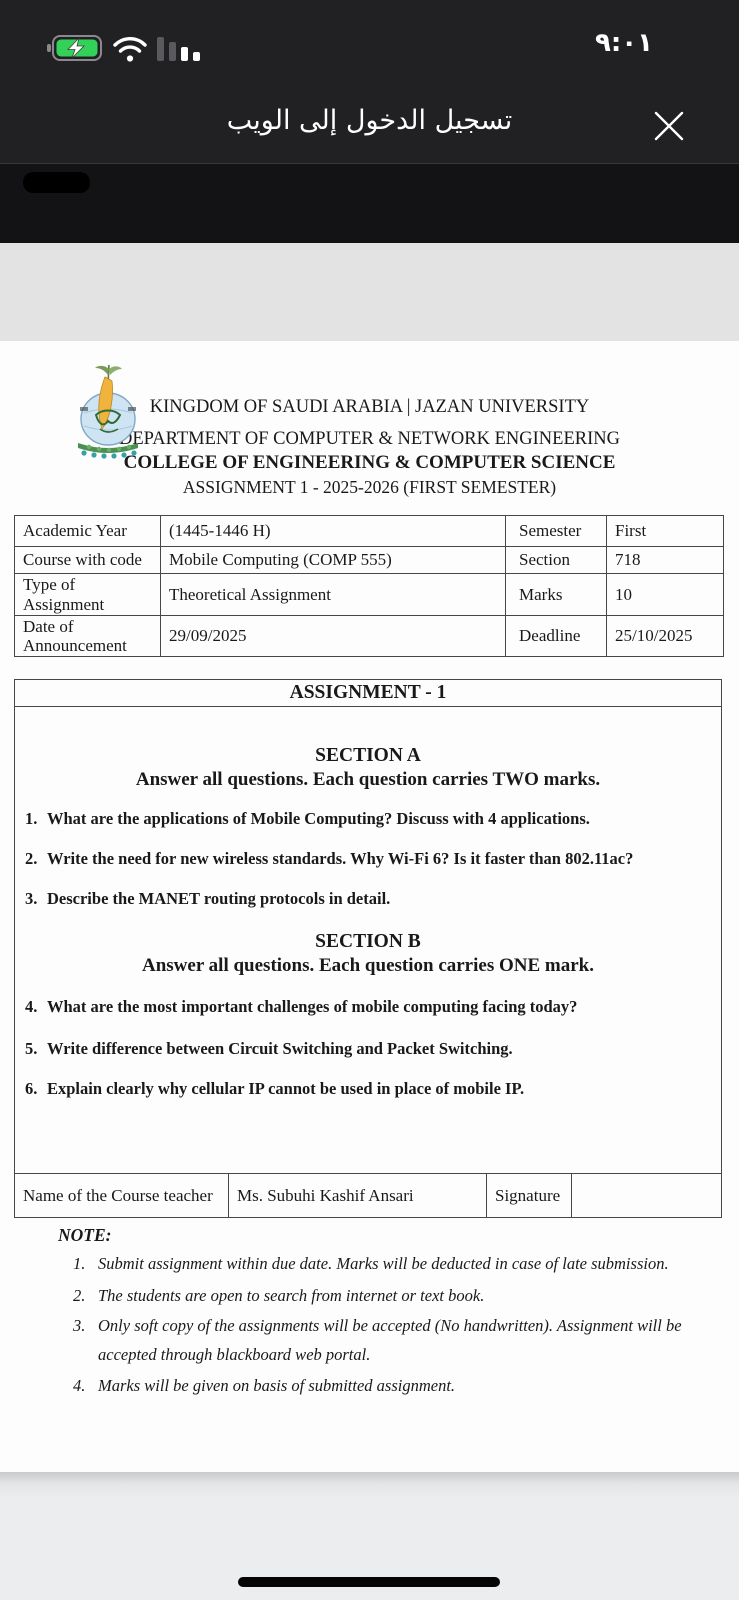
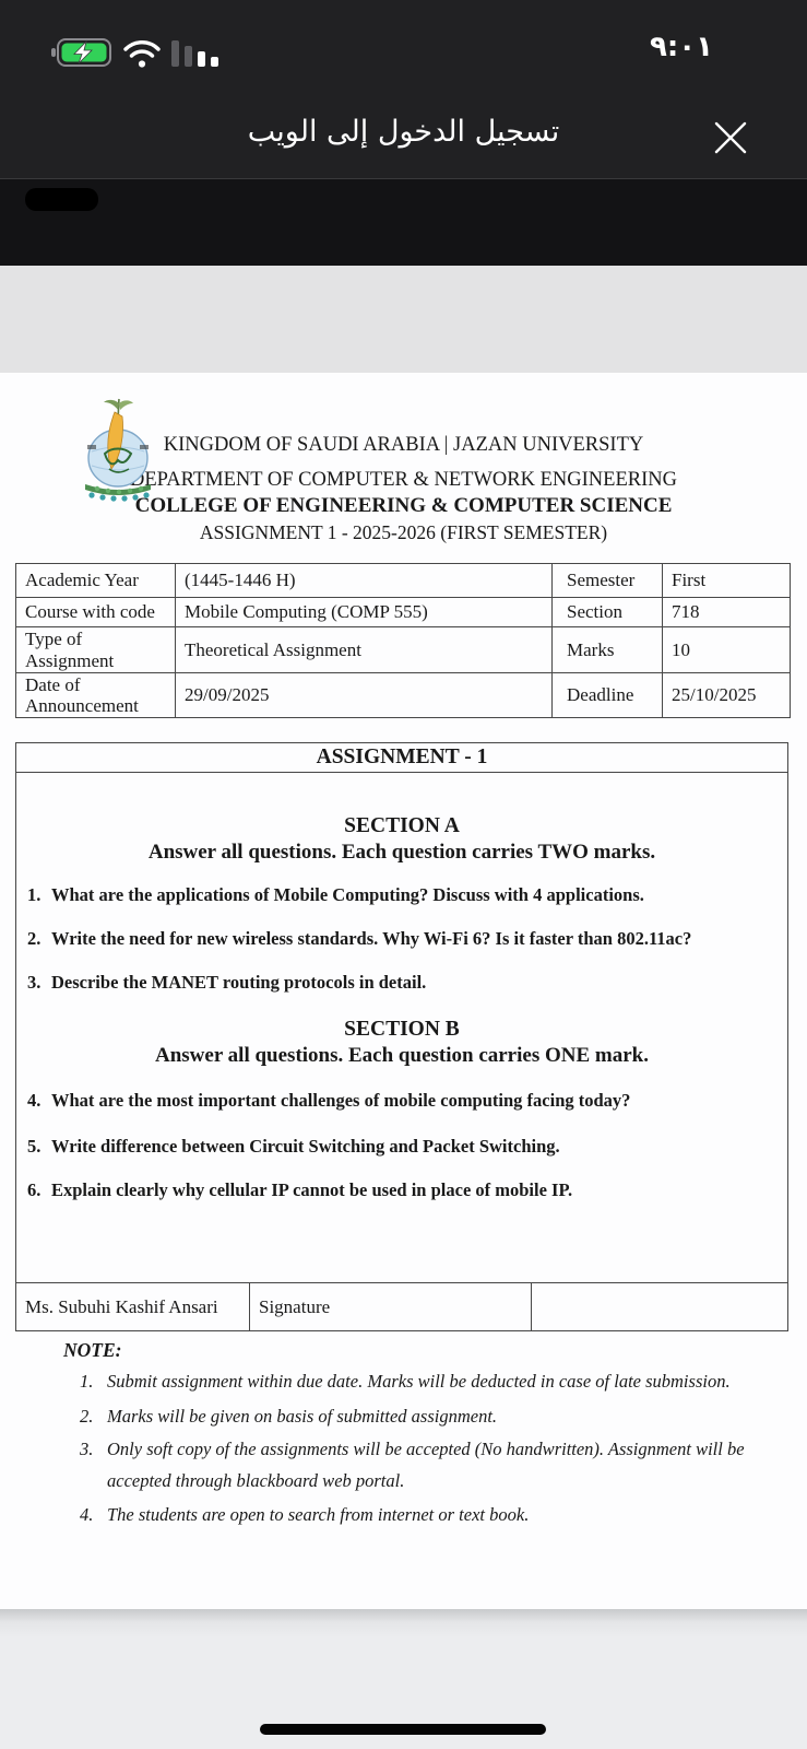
  ٩:٠١
  تسجيل الدخول إلى الويب
  KINGDOM OF SAUDI ARABIA | JAZAN UNIVERSITY
  EPARTMENT OF COMPUTER & NETWORK ENGINEERING
  COLLEGE OF ENGINEERING & COMPUTER SCIENCE
  ASSIGNMENT 1 - 2025-2026 (FIRST SEMESTER)
  Academic Year
  (1445-1446 H)
  Semester
  First
  Course with code
  Mobile Computing (COMP 555)
  Section
  718
  Type of Assignment
  Theoretical Assignment
  Marks
  10
  Date of Announcement
  29/09/2025
  Deadline
  25/10/2025
  ASSIGNMENT - 1
  SECTION A
  Answer all questions. Each question carries TWO marks.
  1.
  What are the applications of Mobile Computing? Discuss with 4 applications.
  2.
  Write the need for new wireless standards. Why Wi-Fi 6? Is it faster than 802.11ac?
  3.
  Describe the MANET routing protocols in detail.
  SECTION B
  Answer all questions. Each question carries ONE mark.
  4.
  What are the most important challenges of mobile computing facing today?
  5.
  Write difference between Circuit Switching and Packet Switching.
  6.
  Explain clearly why cellular IP cannot be used in place of mobile IP.
- Name of the Course teacher
  Ms. Subuhi Kashif Ansari
  Signature
  NOTE:
  1.
  Submit assignment within due date. Marks will be deducted in case of late submission.
  2.
- The students are open to search from internet or text book.
+ Marks will be given on basis of submitted assignment.
  3.
  Only soft copy of the assignments will be accepted (No handwritten). Assignment will be accepted through blackboard web portal.
  4.
- Marks will be given on basis of submitted assignment.
+ The students are open to search from internet or text book.
